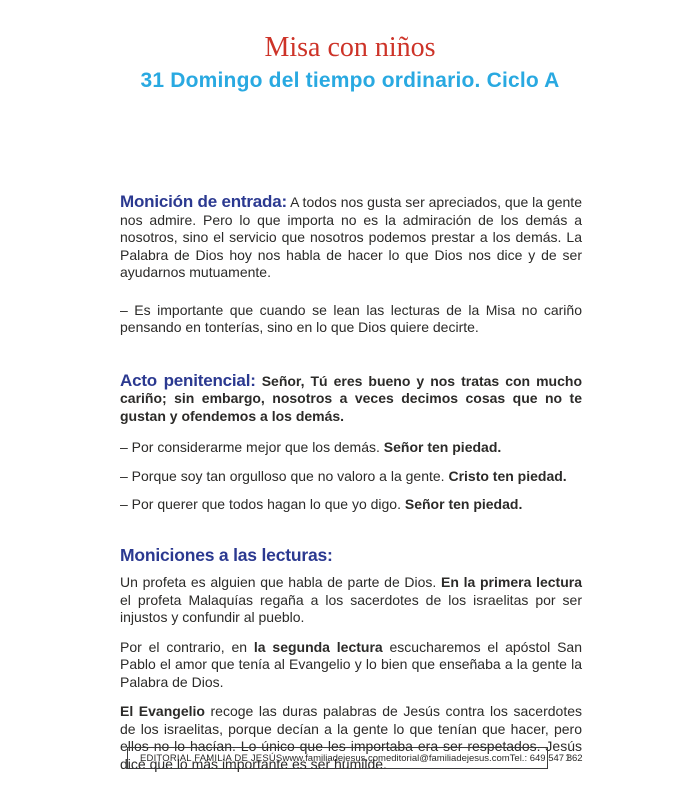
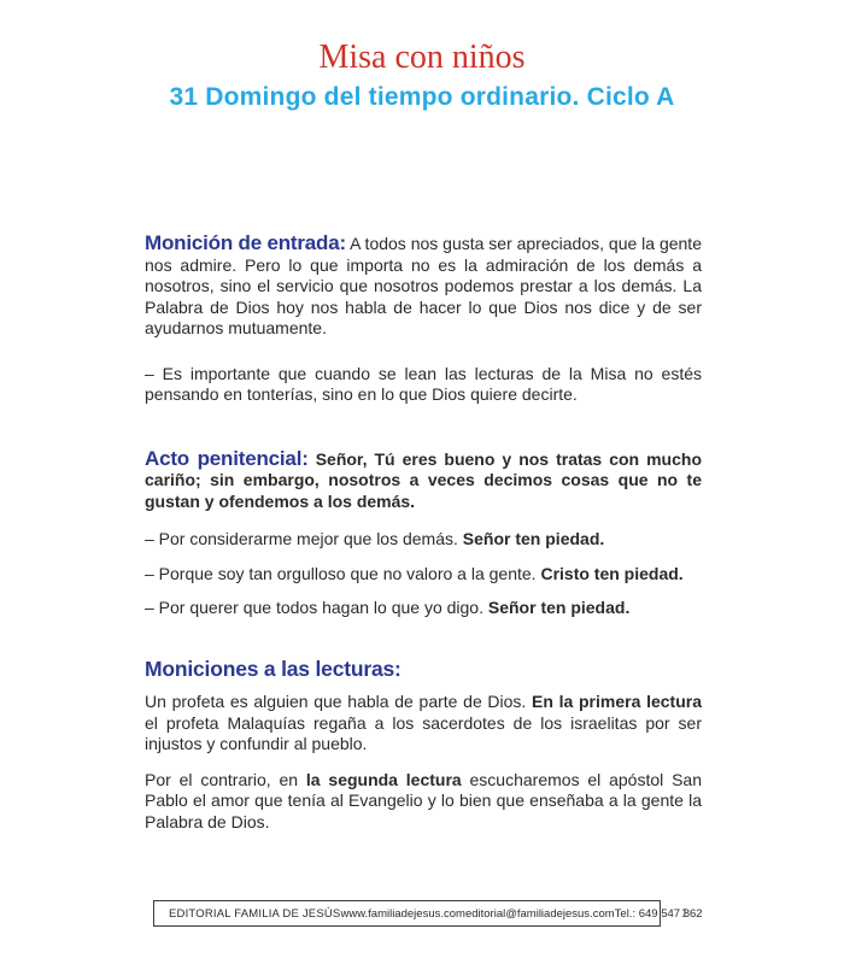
  Misa con niños
  31 Domingo del tiempo ordinario. Ciclo A
  Monición de entrada: A todos nos gusta ser apreciados, que la gente nos admire. Pero lo que importa no es la admiración de los demás a nosotros, sino el servicio que nosotros podemos prestar a los demás. La Palabra de Dios hoy nos habla de hacer lo que Dios nos dice y de ser ayudarnos mutuamente.
- – Es importante que cuando se lean las lecturas de la Misa no cariño pensando en tonterías, sino en lo que Dios quiere decirte.
+ – Es importante que cuando se lean las lecturas de la Misa no estés pensando en tonterías, sino en lo que Dios quiere decirte.
  Acto penitencial: Señor, Tú eres bueno y nos tratas con mucho cariño; sin embargo, nosotros a veces decimos cosas que no te gustan y ofendemos a los demás.
  – Por considerarme mejor que los demás. Señor ten piedad.
  – Porque soy tan orgulloso que no valoro a la gente. Cristo ten piedad.
  – Por querer que todos hagan lo que yo digo. Señor ten piedad.
  Moniciones a las lecturas:
  Un profeta es alguien que habla de parte de Dios. En la primera lectura el profeta Malaquías regaña a los sacerdotes de los israelitas por ser injustos y confundir al pueblo.
  Por el contrario, en la segunda lectura escucharemos el apóstol San Pablo el amor que tenía al Evangelio y lo bien que enseñaba a la gente la Palabra de Dios.
- El Evangelio recoge las duras palabras de Jesús contra los sacerdotes de los israelitas, porque decían a la gente lo que tenían que hacer, pero ellos no lo hacían. Lo único que les importaba era ser respetados. Jesús dice que lo más importante es ser humilde.
  EDITORIAL FAMILIA DE JESÚS
  www.familiadejesus.com
  editorial@familiadejesus.com
  Tel.: 649 547 862
  1
